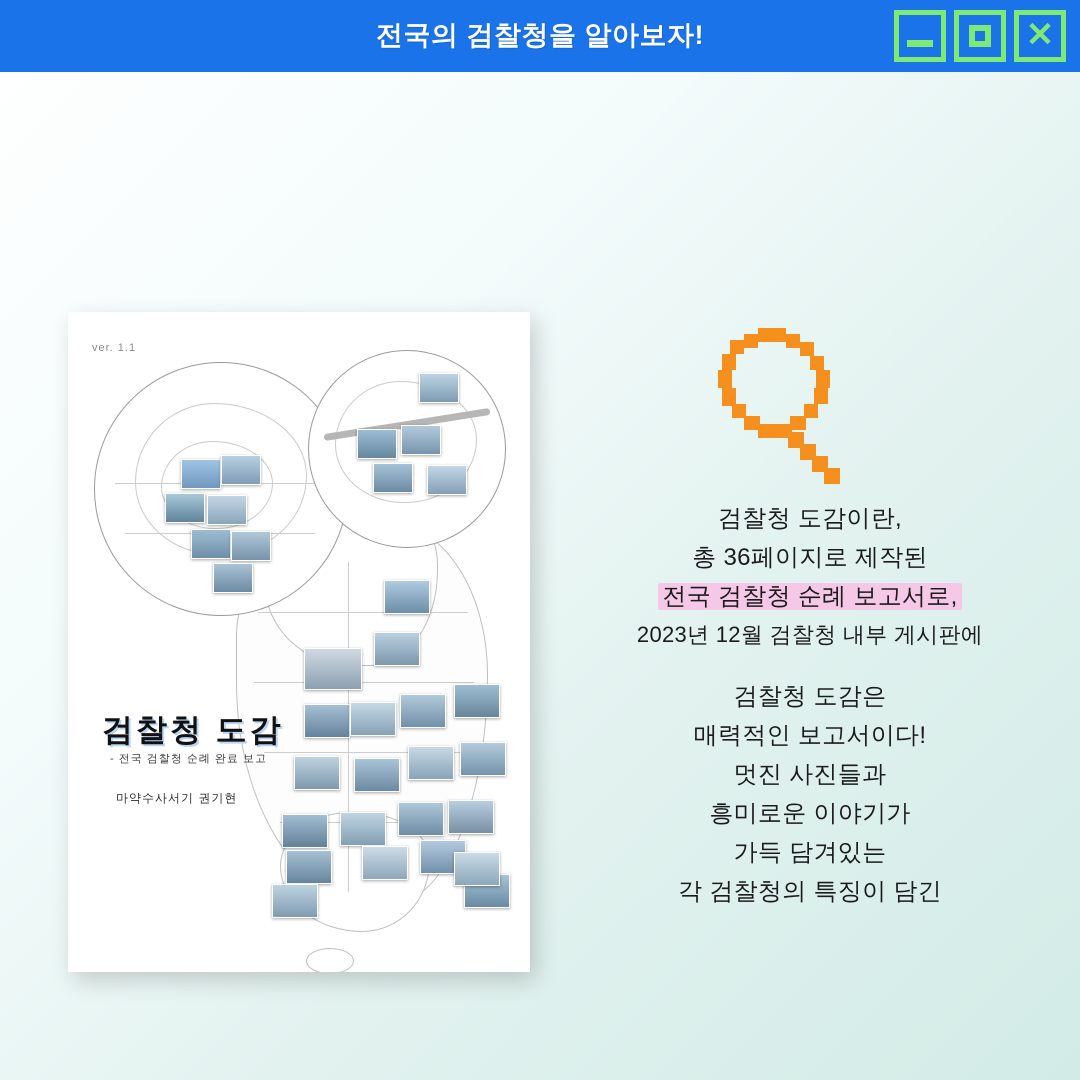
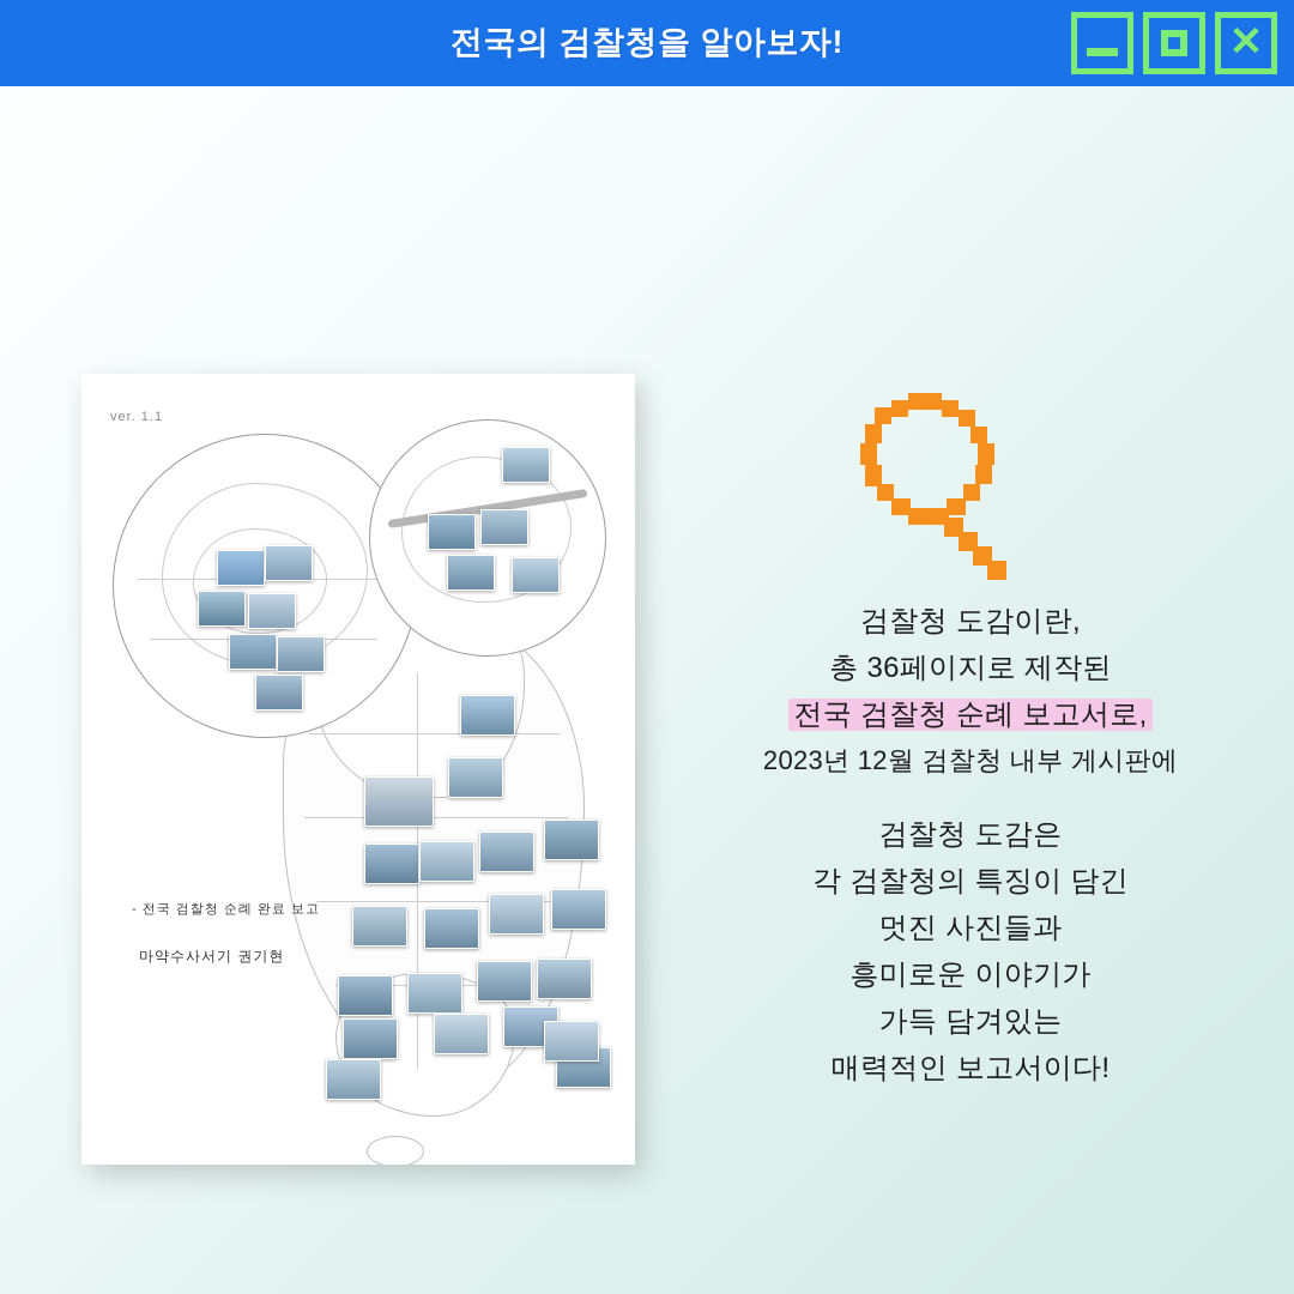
  전국의 검찰청을 알아보자!
  ✕
  ver. 1.1
- 검찰청 도감
  - 전국 검찰청 순례 완료 보고
  마약수사서기 권기현
  검찰청 도감이란,
  총 36페이지로 제작된
  전국 검찰청 순례 보고서로,
  2023년 12월 검찰청 내부 게시판에
  검찰청 도감은
- 매력적인 보고서이다!
+ 각 검찰청의 특징이 담긴
  멋진 사진들과
  흥미로운 이야기가
  가득 담겨있는
- 각 검찰청의 특징이 담긴
+ 매력적인 보고서이다!
